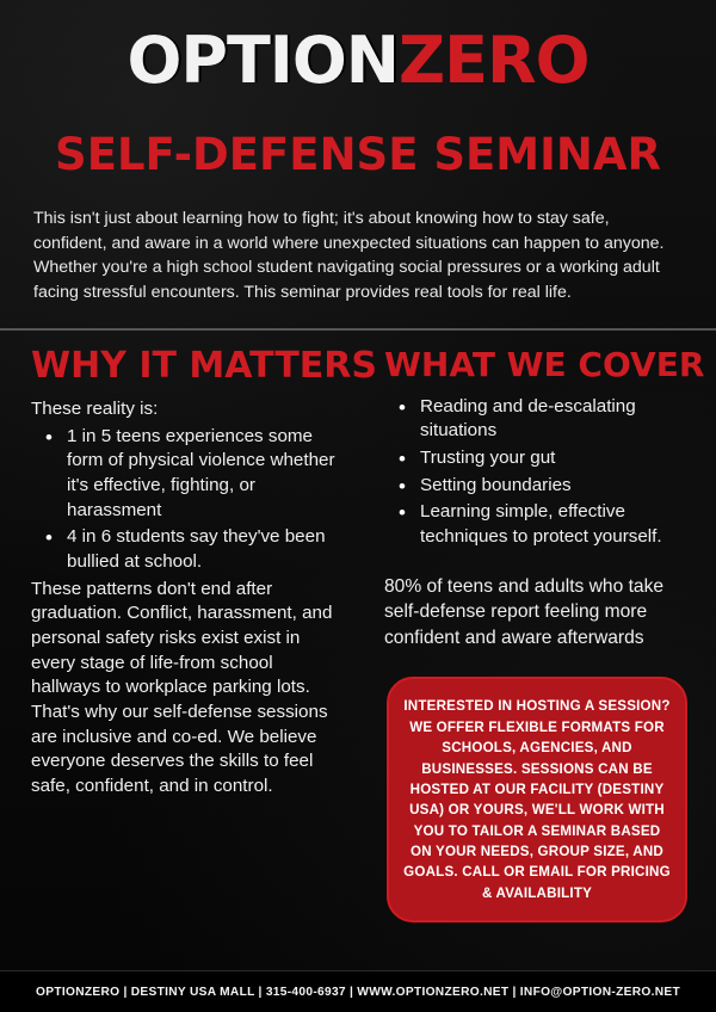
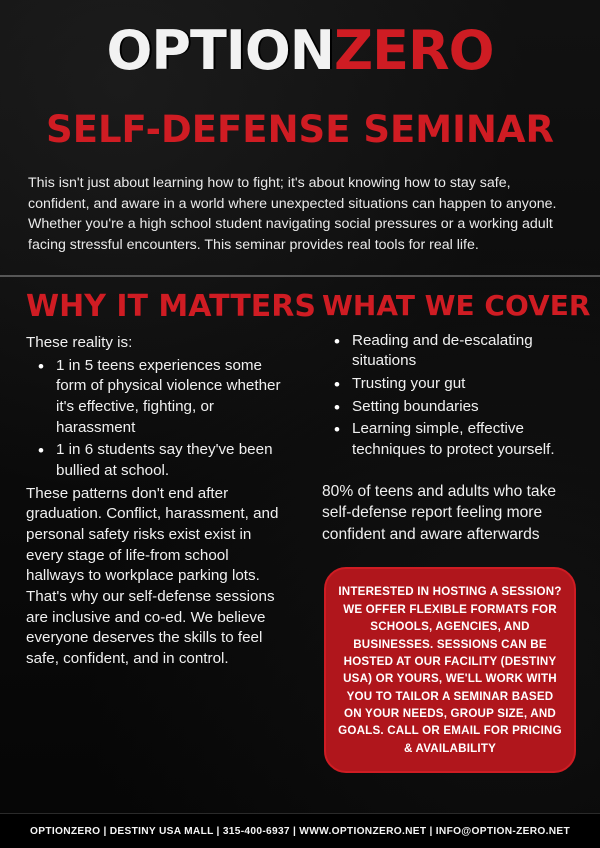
  OPTIONZERO
  SELF-DEFENSE SEMINAR
  This isn't just about learning how to fight; it's about knowing how to stay safe, confident, and aware in a world where unexpected situations can happen to anyone. Whether you're a high school student navigating social pressures or a working adult facing stressful encounters. This seminar provides real tools for real life.
  WHY IT MATTERS
  These reality is:
  1 in 5 teens experiences some form of physical violence whether it's effective, fighting, or harassment
- 4 in 6 students say they've been bullied at school.
+ 1 in 6 students say they've been bullied at school.
  These patterns don't end after graduation. Conflict, harassment, and personal safety risks exist exist in every stage of life-from school hallways to workplace parking lots.
  That's why our self-defense sessions are inclusive and co-ed. We believe everyone deserves the skills to feel safe, confident, and in control.
  WHAT WE COVER
  Reading and de-escalating situations
  Trusting your gut
  Setting boundaries
  Learning simple, effective techniques to protect yourself.
  80% of teens and adults who take self-defense report feeling more confident and aware afterwards
  INTERESTED IN HOSTING A SESSION? WE OFFER FLEXIBLE FORMATS FOR SCHOOLS, AGENCIES, AND BUSINESSES. SESSIONS CAN BE HOSTED AT OUR FACILITY (DESTINY USA) OR YOURS, WE'LL WORK WITH YOU TO TAILOR A SEMINAR BASED ON YOUR NEEDS, GROUP SIZE, AND GOALS. CALL OR EMAIL FOR PRICING & AVAILABILITY
  OPTIONZERO | DESTINY USA MALL | 315-400-6937 | WWW.OPTIONZERO.NET | INFO@OPTION-ZERO.NET
